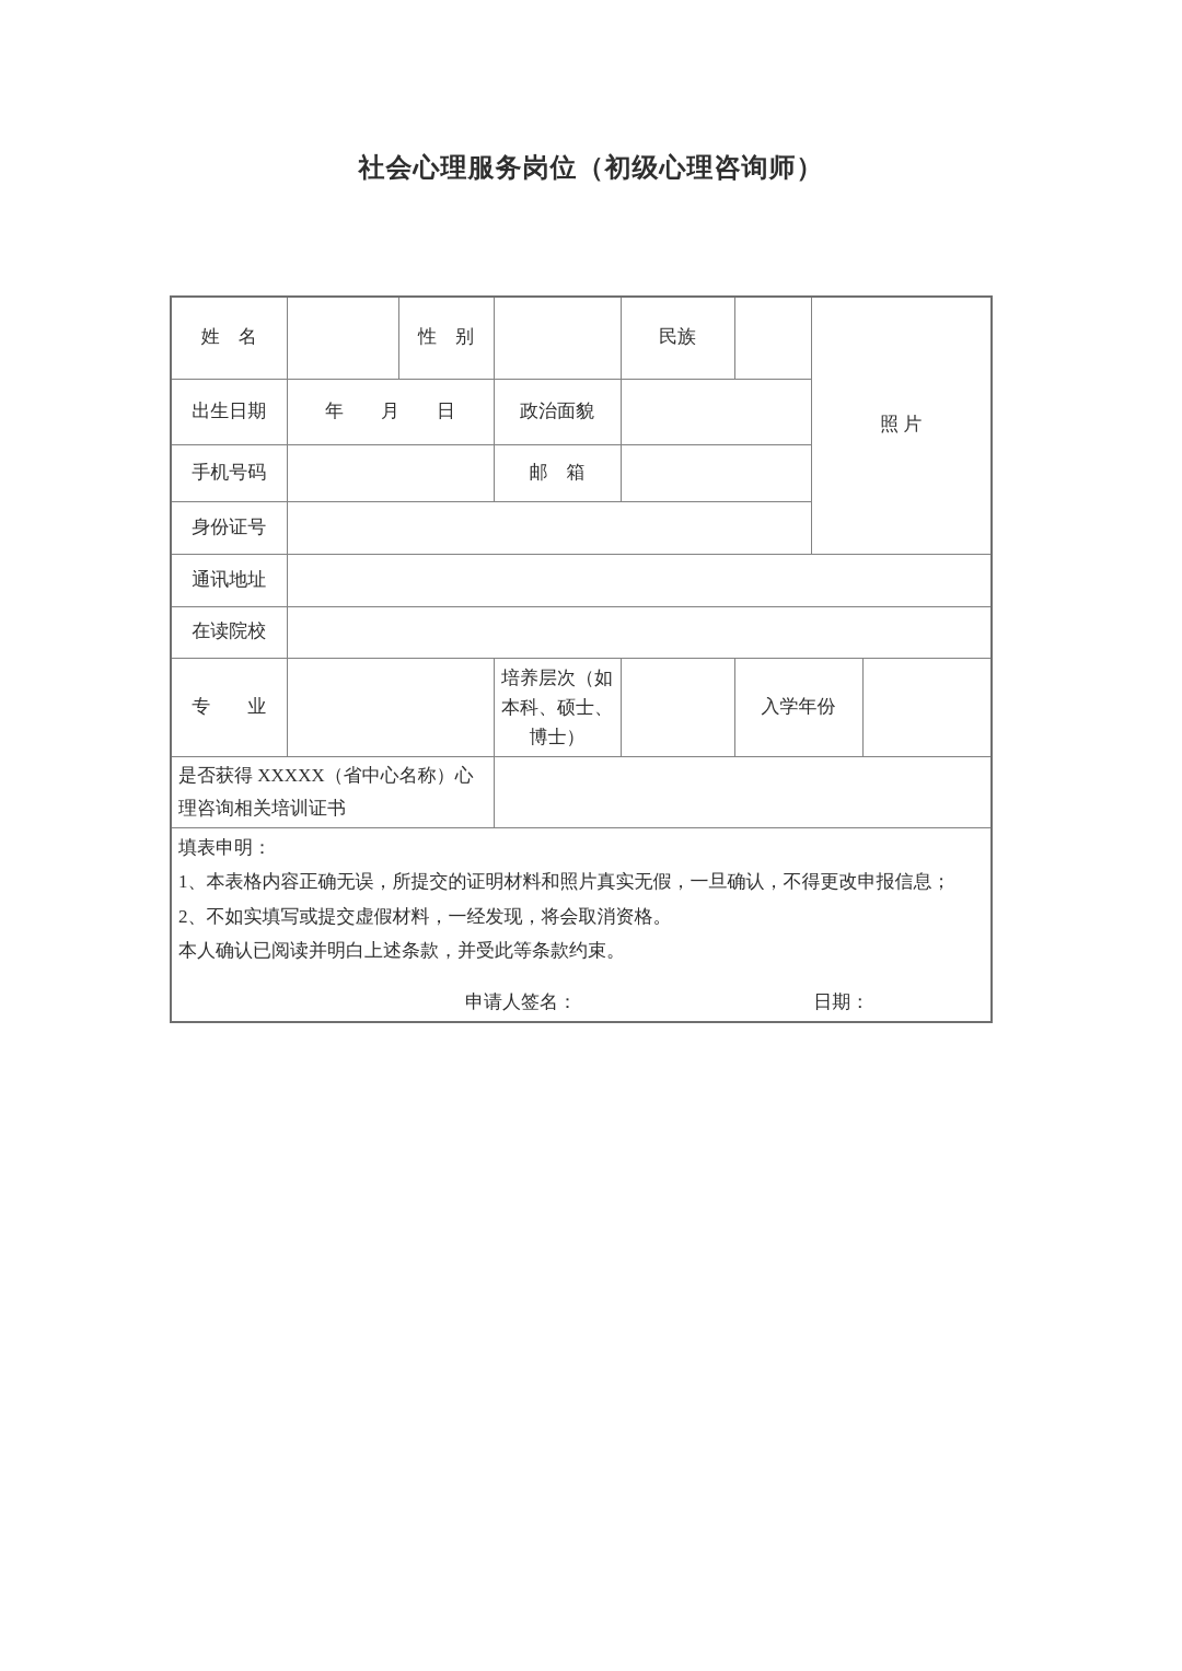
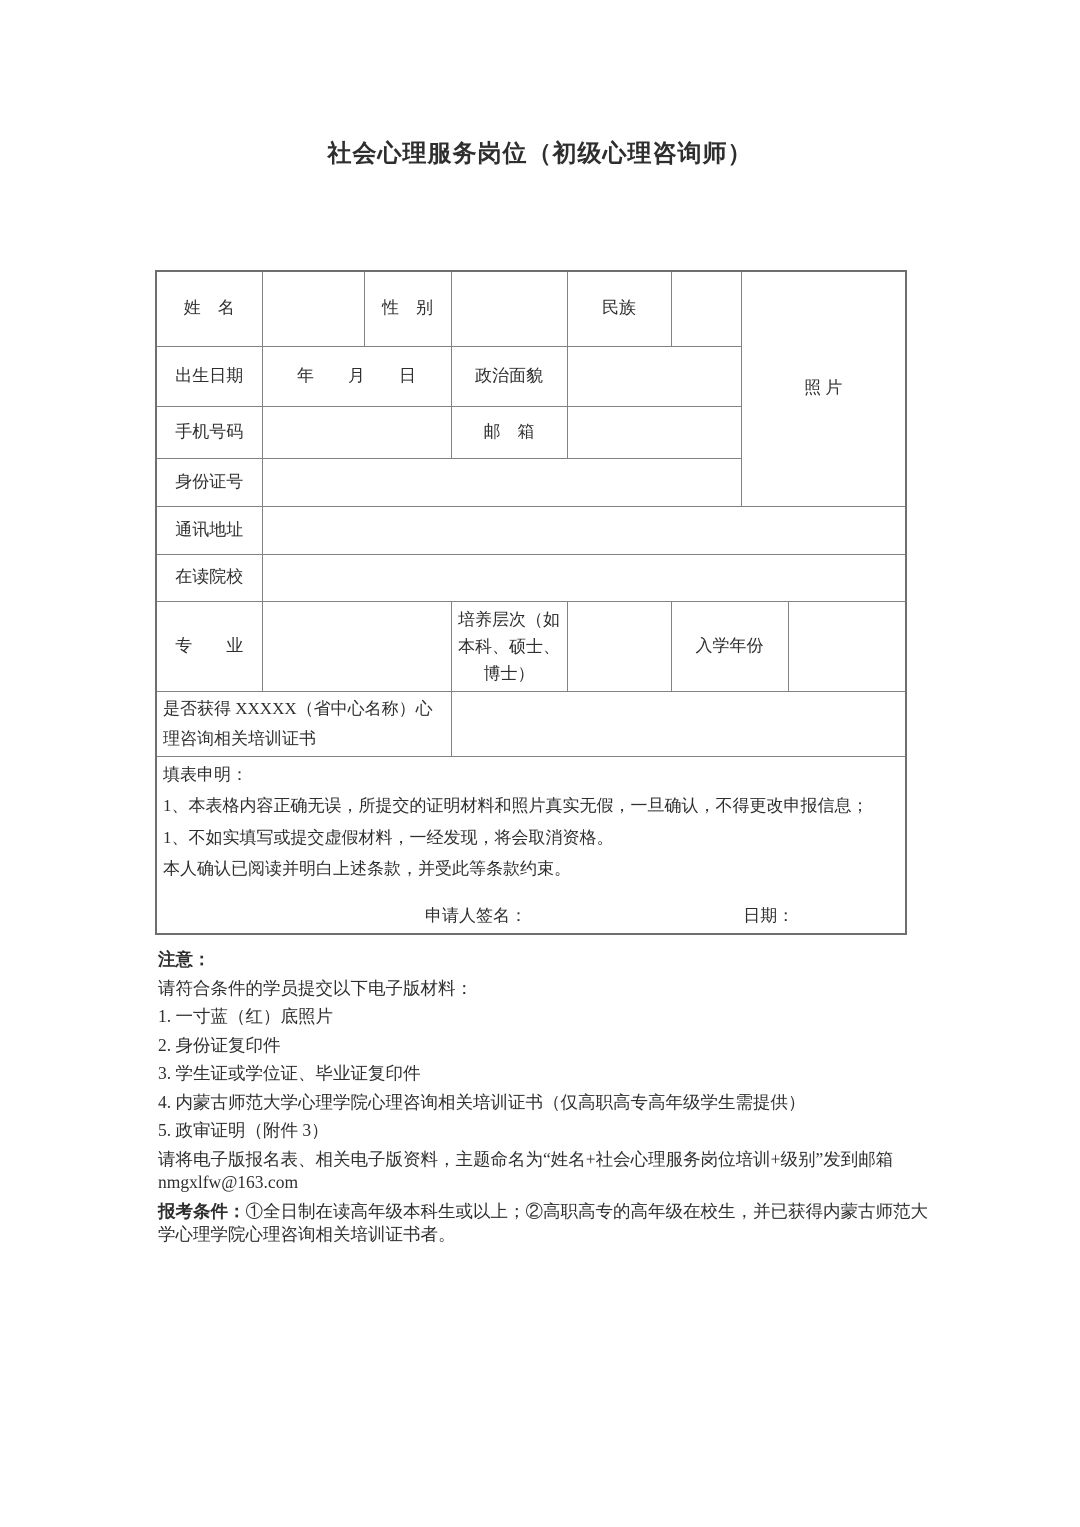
  社会心理服务岗位（初级心理咨询师）
  姓 名		性 别		民族		照 片
  出生日期	年 月 日	政治面貌
  手机号码		邮 箱
  身份证号
  通讯地址
  在读院校
  专 业		培养层次（如本科、硕士、博士）		入学年份
  是否获得 XXXXX（省中心名称）心理咨询相关培训证书
- 填表申明： 1、本表格内容正确无误，所提交的证明材料和照片真实无假，一旦确认，不得更改申报信息； 2、不如实填写或提交虚假材料，一经发现，将会取消资格。 本人确认已阅读并明白上述条款，并受此等条款约束。 申请人签名： 日期：
+ 填表申明： 1、本表格内容正确无误，所提交的证明材料和照片真实无假，一旦确认，不得更改申报信息； 1、不如实填写或提交虚假材料，一经发现，将会取消资格。 本人确认已阅读并明白上述条款，并受此等条款约束。 申请人签名： 日期：
+ 注意：
+ 请符合条件的学员提交以下电子版材料：
+ 1. 一寸蓝（红）底照片
+ 2. 身份证复印件
+ 3. 学生证或学位证、毕业证复印件
+ 4. 内蒙古师范大学心理学院心理咨询相关培训证书（仅高职高专高年级学生需提供）
+ 5. 政审证明（附件 3）
+ 请将电子版报名表、相关电子版资料，主题命名为“姓名+社会心理服务岗位培训+级别”发到邮箱 nmgxlfw@163.com
+ 报考条件：①全日制在读高年级本科生或以上；②高职高专的高年级在校生，并已获得内蒙古师范大学心理学院心理咨询相关培训证书者。
